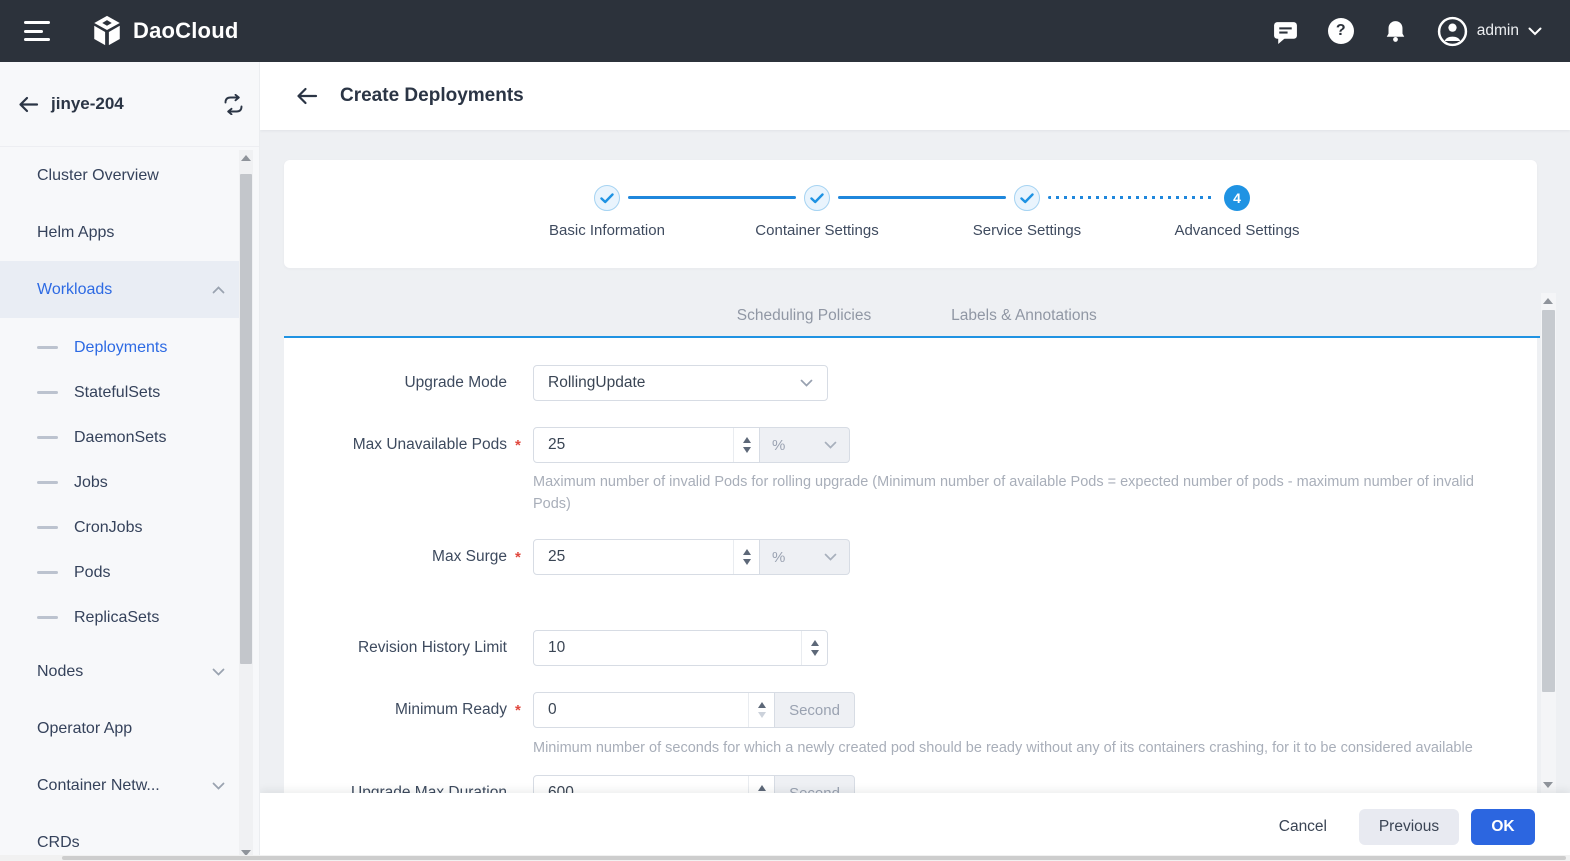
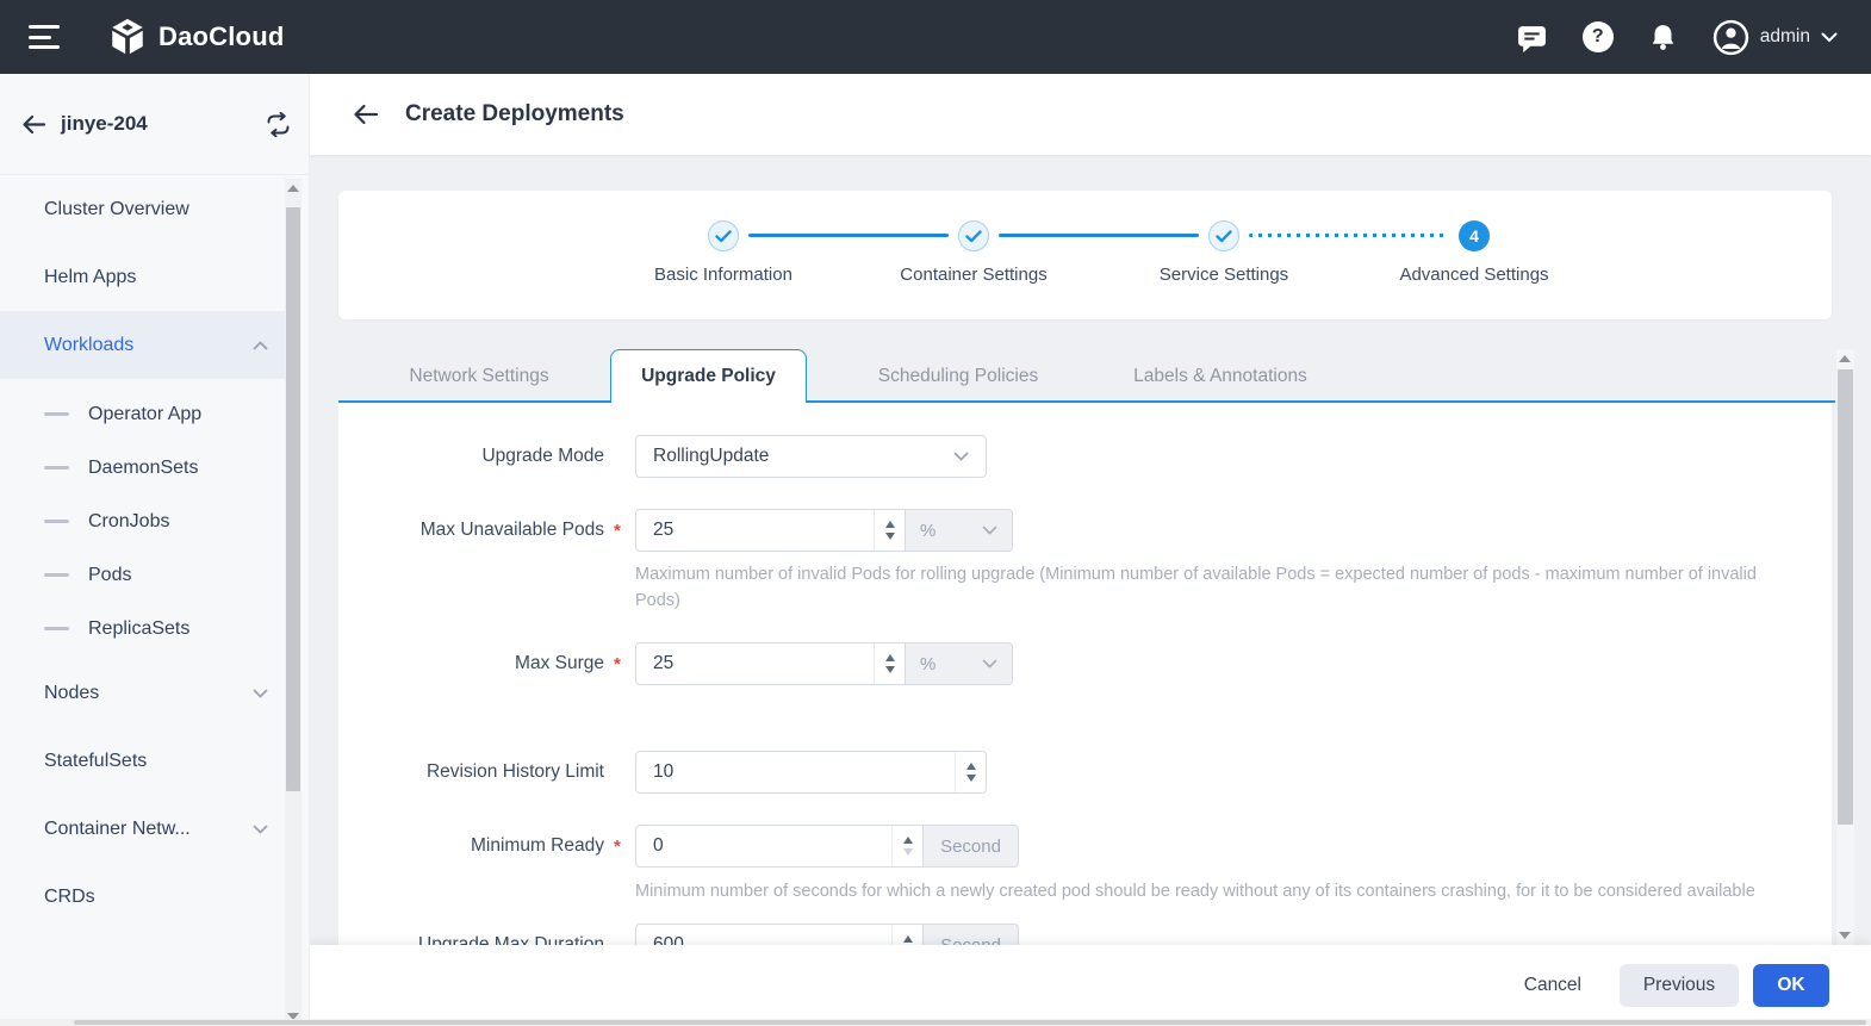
  DaoCloud
  ?
  admin
  jinye-204
  Cluster Overview
  Helm Apps
  Workloads
- Deployments
- StatefulSets
+ Operator App
  DaemonSets
- Jobs
  CronJobs
  Pods
  ReplicaSets
  Nodes
- Operator App
+ StatefulSets
  Container Netw...
  CRDs
  Create Deployments
  4
  Basic Information
  Container Settings
  Service Settings
  Advanced Settings
+ Network Settings
+ Upgrade Policy
  Scheduling Policies
  Labels & Annotations
  Upgrade Mode
  RollingUpdate
  Max Unavailable Pods
  *
  25
  %
  Maximum number of invalid Pods for rolling upgrade (Minimum number of available Pods = expected number of pods - maximum number of invalid Pods)
  Max Surge
  *
  25
  %
  Revision History Limit
  10
  Minimum Ready
  *
  0
  Second
  Minimum number of seconds for which a newly created pod should be ready without any of its containers crashing, for it to be considered available
  Cancel
  Previous
  OK
